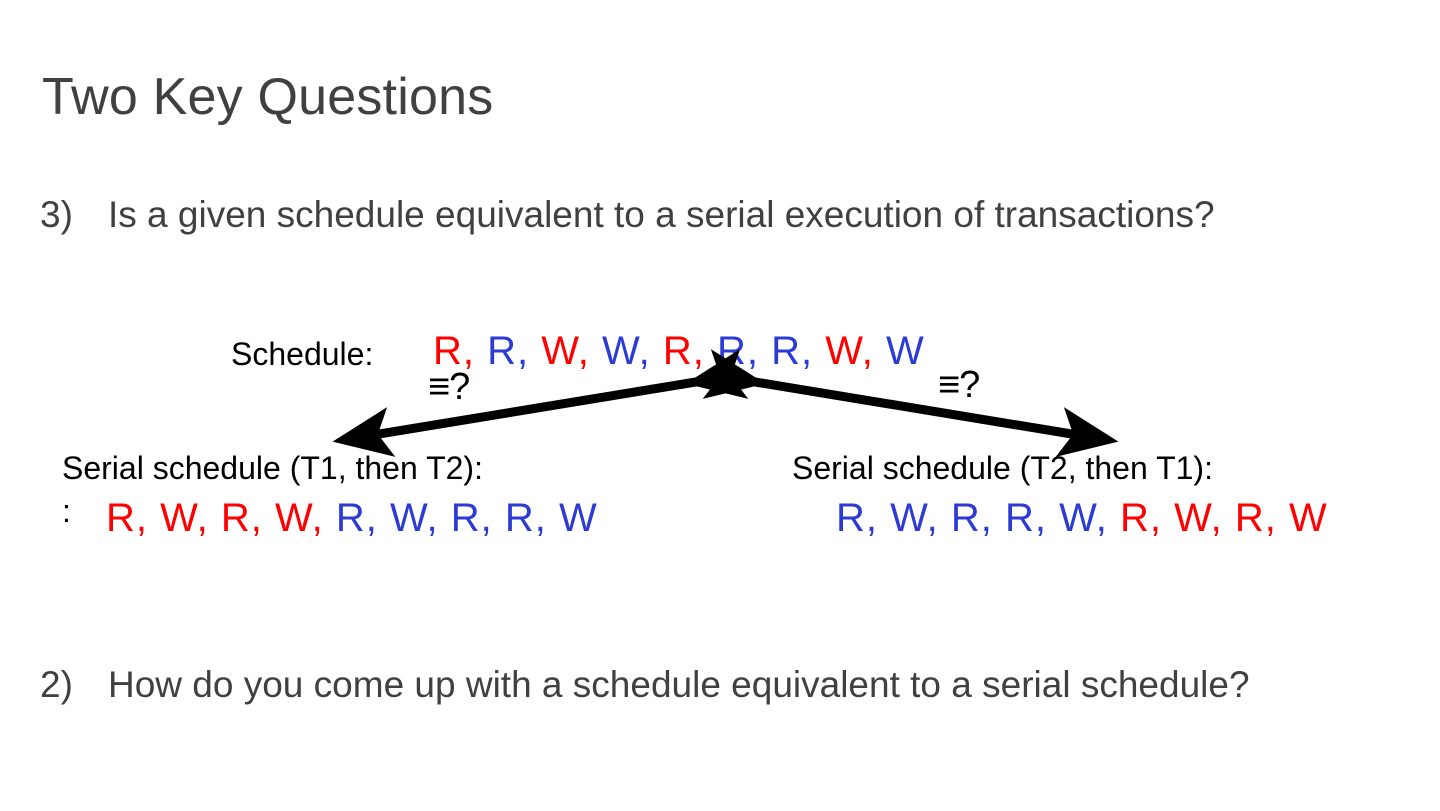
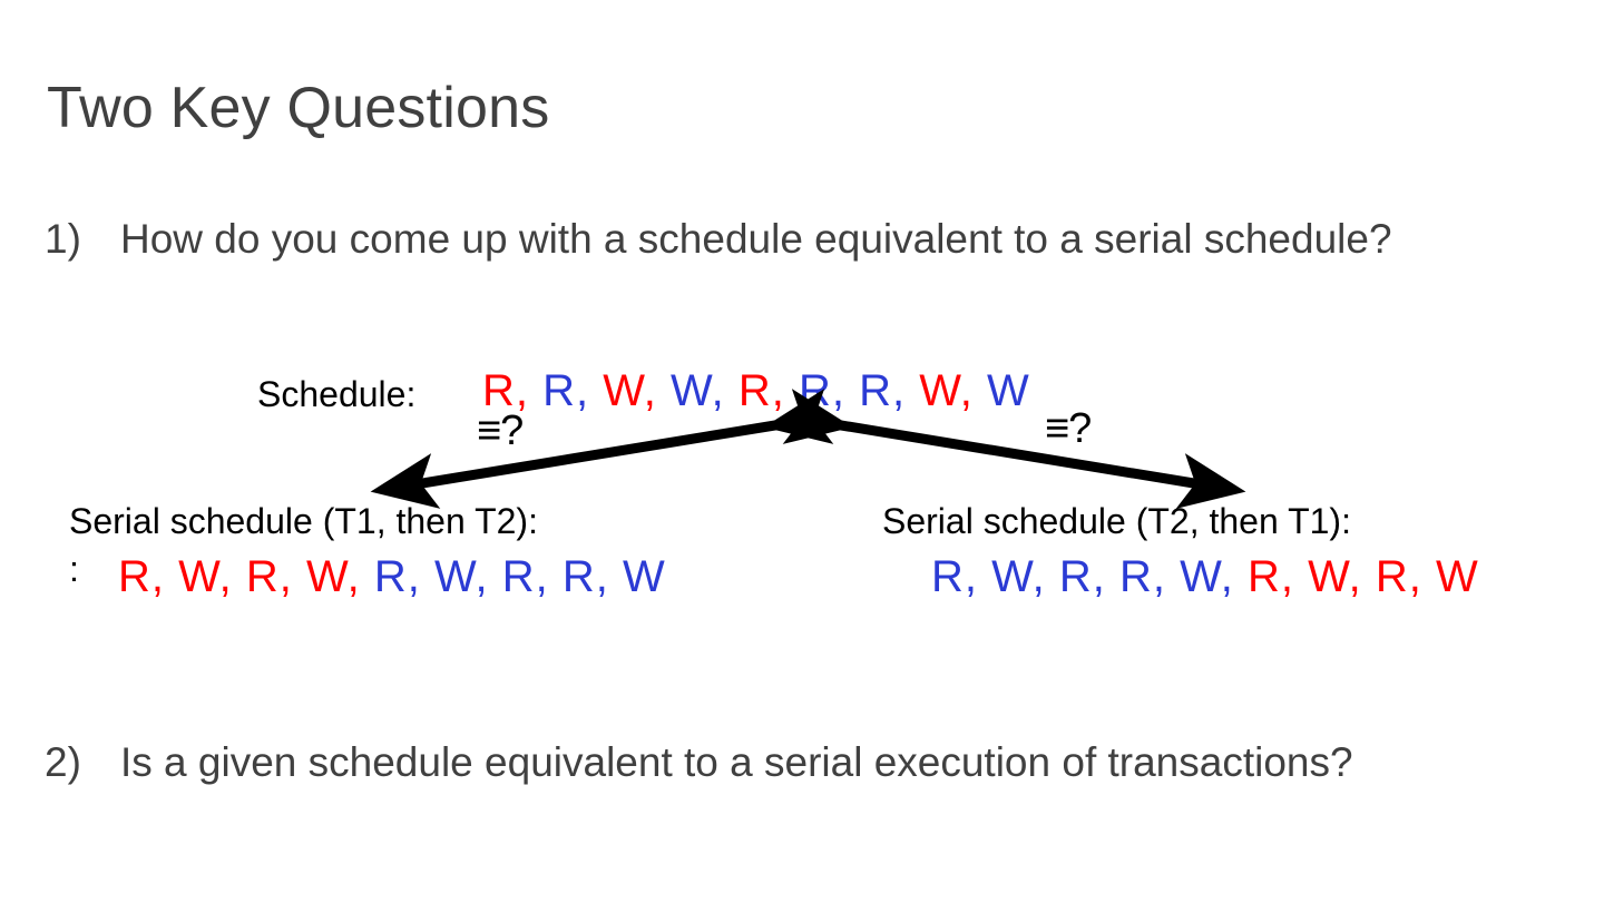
  Two Key Questions
- 3)
+ 1)
- Is a given schedule equivalent to a serial execution of transactions?
+ How do you come up with a schedule equivalent to a serial schedule?
  Schedule:
  R, R, W, W, R, R, R, W, W
  ≡?
  ≡?
  Serial schedule (T1, then T2):
  :
  R, W, R, W, R, W, R, R, W
  Serial schedule (T2, then T1):
  R, W, R, R, W, R, W, R, W
  2)
- How do you come up with a schedule equivalent to a serial schedule?
+ Is a given schedule equivalent to a serial execution of transactions?
